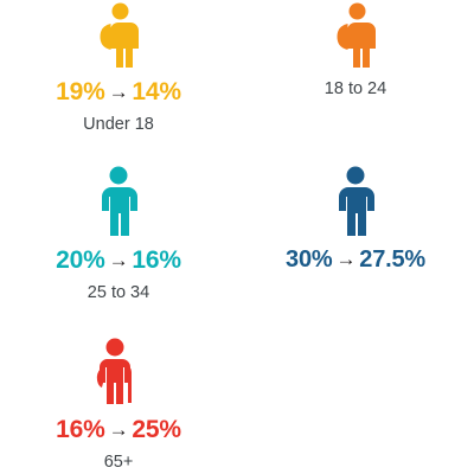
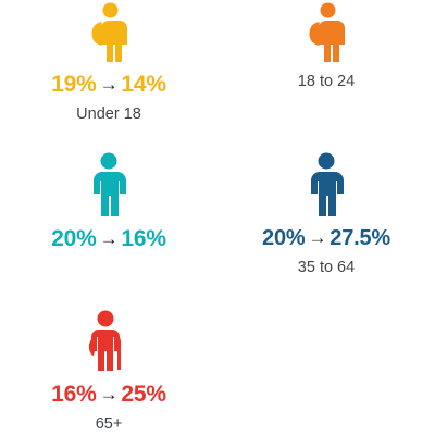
  19% → 14%
  Under 18
  18 to 24
  20% → 16%
- 25 to 34
- 30% → 27.5%
+ 20% → 27.5%
+ 35 to 64
  16% → 25%
  65+
